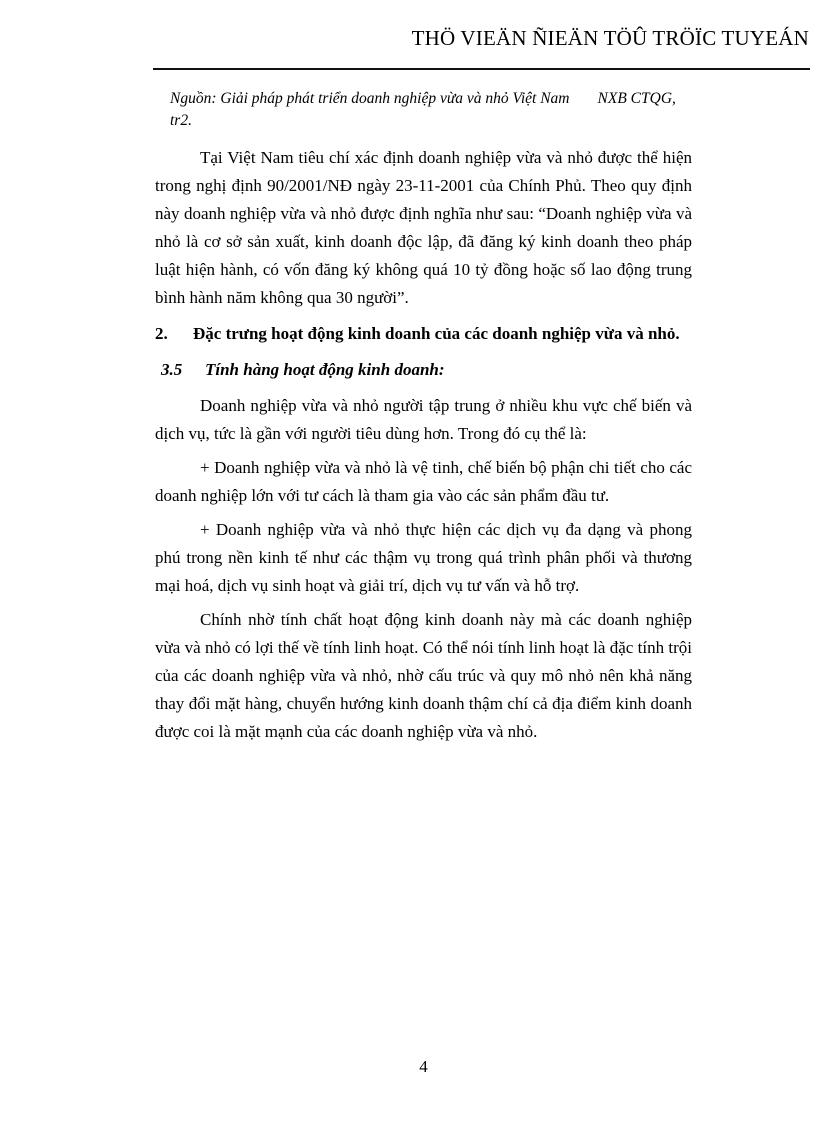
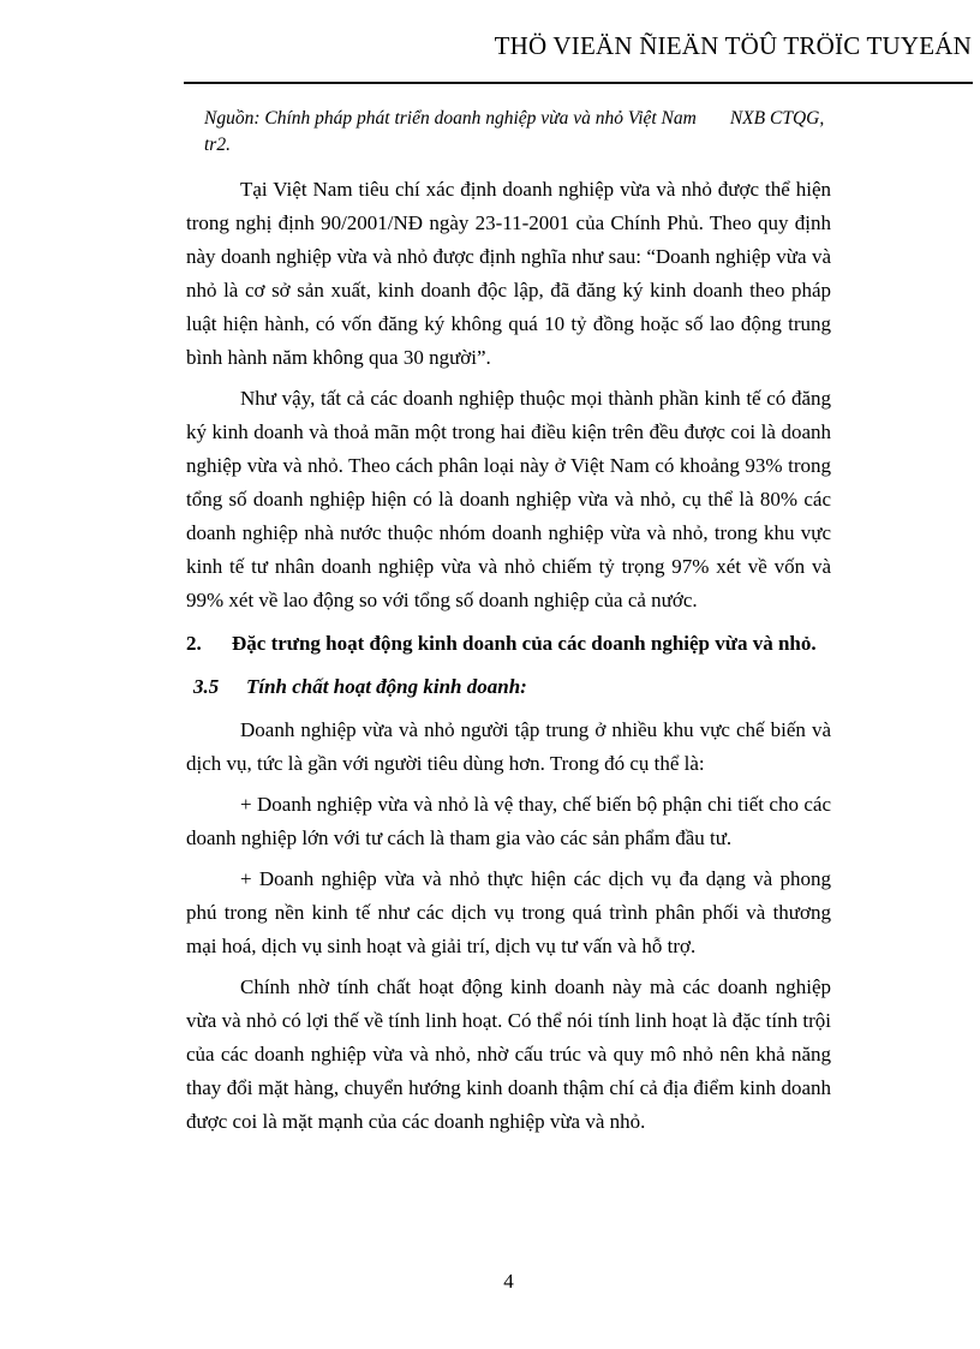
  THÖ VIEÄN ÑIEÄN TÖÛ TRÖÏC TUYEÁN
- Nguồn: Giải pháp phát triển doanh nghiệp vừa và nhỏ Việt Nam NXB CTQG, tr2.
+ Nguồn: Chính pháp phát triển doanh nghiệp vừa và nhỏ Việt Nam NXB CTQG, tr2.
  Tại Việt Nam tiêu chí xác định doanh nghiệp vừa và nhỏ được thể hiện trong nghị định 90/2001/NĐ ngày 23-11-2001 của Chính Phủ. Theo quy định này doanh nghiệp vừa và nhỏ được định nghĩa như sau: “Doanh nghiệp vừa và nhỏ là cơ sở sản xuất, kinh doanh độc lập, đã đăng ký kinh doanh theo pháp luật hiện hành, có vốn đăng ký không quá 10 tỷ đồng hoặc số lao động trung bình hành năm không qua 30 người”.
+ Như vậy, tất cả các doanh nghiệp thuộc mọi thành phần kinh tế có đăng ký kinh doanh và thoả mãn một trong hai điều kiện trên đều được coi là doanh nghiệp vừa và nhỏ. Theo cách phân loại này ở Việt Nam có khoảng 93% trong tổng số doanh nghiệp hiện có là doanh nghiệp vừa và nhỏ, cụ thể là 80% các doanh nghiệp nhà nước thuộc nhóm doanh nghiệp vừa và nhỏ, trong khu vực kinh tế tư nhân doanh nghiệp vừa và nhỏ chiếm tỷ trọng 97% xét về vốn và 99% xét về lao động so với tổng số doanh nghiệp của cả nước.
  2.
  Đặc trưng hoạt động kinh doanh của các doanh nghiệp vừa và nhỏ.
  3.5
- Tính hàng hoạt động kinh doanh:
+ Tính chất hoạt động kinh doanh:
  Doanh nghiệp vừa và nhỏ người tập trung ở nhiều khu vực chế biến và dịch vụ, tức là gần với người tiêu dùng hơn. Trong đó cụ thể là:
- + Doanh nghiệp vừa và nhỏ là vệ tinh, chế biến bộ phận chi tiết cho các doanh nghiệp lớn với tư cách là tham gia vào các sản phẩm đầu tư.
+ + Doanh nghiệp vừa và nhỏ là vệ thay, chế biến bộ phận chi tiết cho các doanh nghiệp lớn với tư cách là tham gia vào các sản phẩm đầu tư.
- + Doanh nghiệp vừa và nhỏ thực hiện các dịch vụ đa dạng và phong phú trong nền kinh tế như các thậm vụ trong quá trình phân phối và thương mại hoá, dịch vụ sinh hoạt và giải trí, dịch vụ tư vấn và hỗ trợ.
+ + Doanh nghiệp vừa và nhỏ thực hiện các dịch vụ đa dạng và phong phú trong nền kinh tế như các dịch vụ trong quá trình phân phối và thương mại hoá, dịch vụ sinh hoạt và giải trí, dịch vụ tư vấn và hỗ trợ.
  Chính nhờ tính chất hoạt động kinh doanh này mà các doanh nghiệp vừa và nhỏ có lợi thế về tính linh hoạt. Có thể nói tính linh hoạt là đặc tính trội của các doanh nghiệp vừa và nhỏ, nhờ cấu trúc và quy mô nhỏ nên khả năng thay đổi mặt hàng, chuyển hướng kinh doanh thậm chí cả địa điểm kinh doanh được coi là mặt mạnh của các doanh nghiệp vừa và nhỏ.
  4
